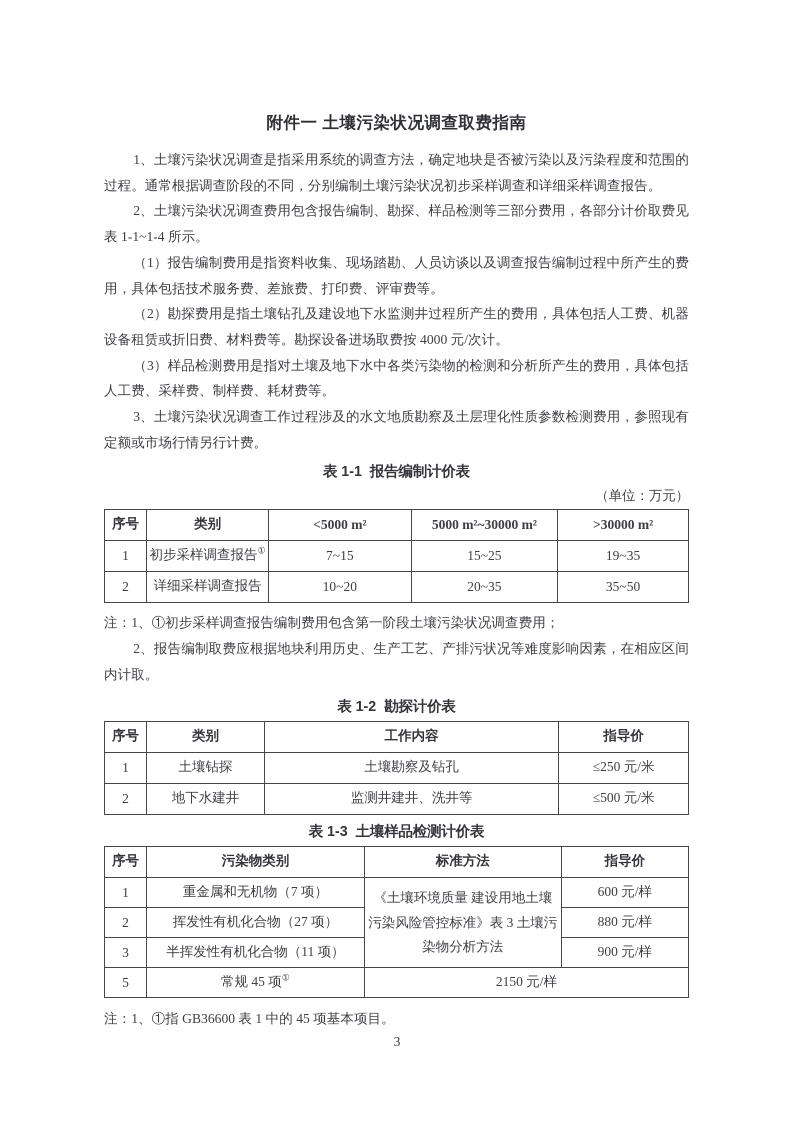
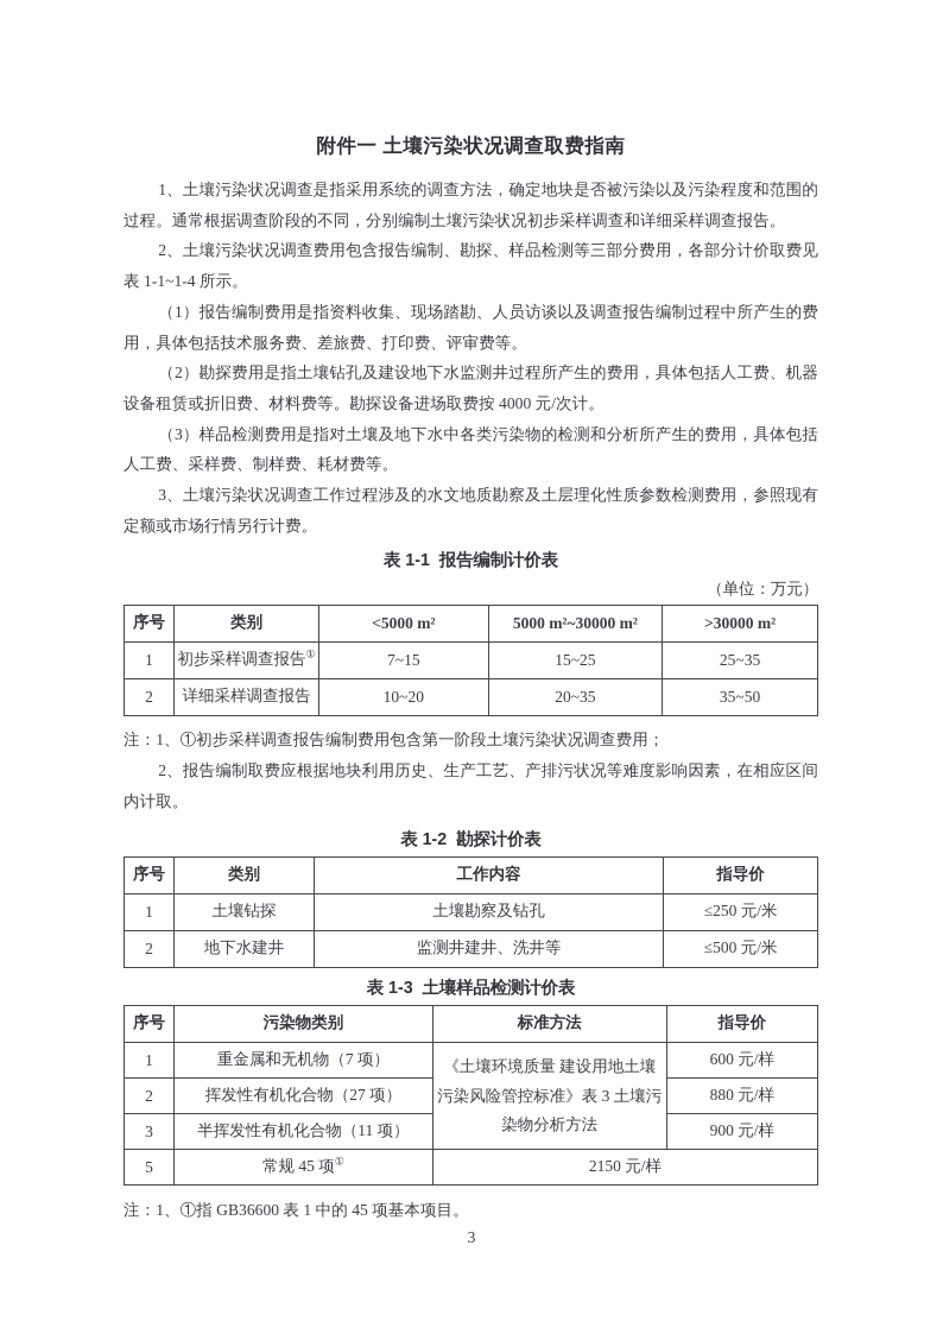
  附件一 土壤污染状况调查取费指南
  1、土壤污染状况调查是指采用系统的调查方法，确定地块是否被污染以及污染程度和范围的过程。通常根据调查阶段的不同，分别编制土壤污染状况初步采样调查和详细采样调查报告。
  2、土壤污染状况调查费用包含报告编制、勘探、样品检测等三部分费用，各部分计价取费见表 1-1~1-4 所示。
  （1）报告编制费用是指资料收集、现场踏勘、人员访谈以及调查报告编制过程中所产生的费用，具体包括技术服务费、差旅费、打印费、评审费等。
  （2）勘探费用是指土壤钻孔及建设地下水监测井过程所产生的费用，具体包括人工费、机器设备租赁或折旧费、材料费等。勘探设备进场取费按 4000 元/次计。
  （3）样品检测费用是指对土壤及地下水中各类污染物的检测和分析所产生的费用，具体包括人工费、采样费、制样费、耗材费等。
  3、土壤污染状况调查工作过程涉及的水文地质勘察及土层理化性质参数检测费用，参照现有定额或市场行情另行计费。
  表 1-1 报告编制计价表
  （单位：万元）
  序号	类别	<5000 m²	5000 m²~30000 m²	>30000 m²
- 1	初步采样调查报告①	7~15	15~25	19~35
+ 1	初步采样调查报告①	7~15	15~25	25~35
  2	详细采样调查报告	10~20	20~35	35~50
  注：1、①初步采样调查报告编制费用包含第一阶段土壤污染状况调查费用；
  2、报告编制取费应根据地块利用历史、生产工艺、产排污状况等难度影响因素，在相应区间内计取。
  表 1-2 勘探计价表
  序号	类别	工作内容	指导价
  1	土壤钻探	土壤勘察及钻孔	≤250 元/米
  2	地下水建井	监测井建井、洗井等	≤500 元/米
  表 1-3 土壤样品检测计价表
  序号	污染物类别	标准方法	指导价
  1	重金属和无机物（7 项）	《土壤环境质量 建设用地土壤污染风险管控标准》表 3 土壤污染物分析方法	600 元/样
  2	挥发性有机化合物（27 项）	880 元/样
  3	半挥发性有机化合物（11 项）	900 元/样
  5	常规 45 项①	2150 元/样
  注：1、①指 GB36600 表 1 中的 45 项基本项目。
  3
